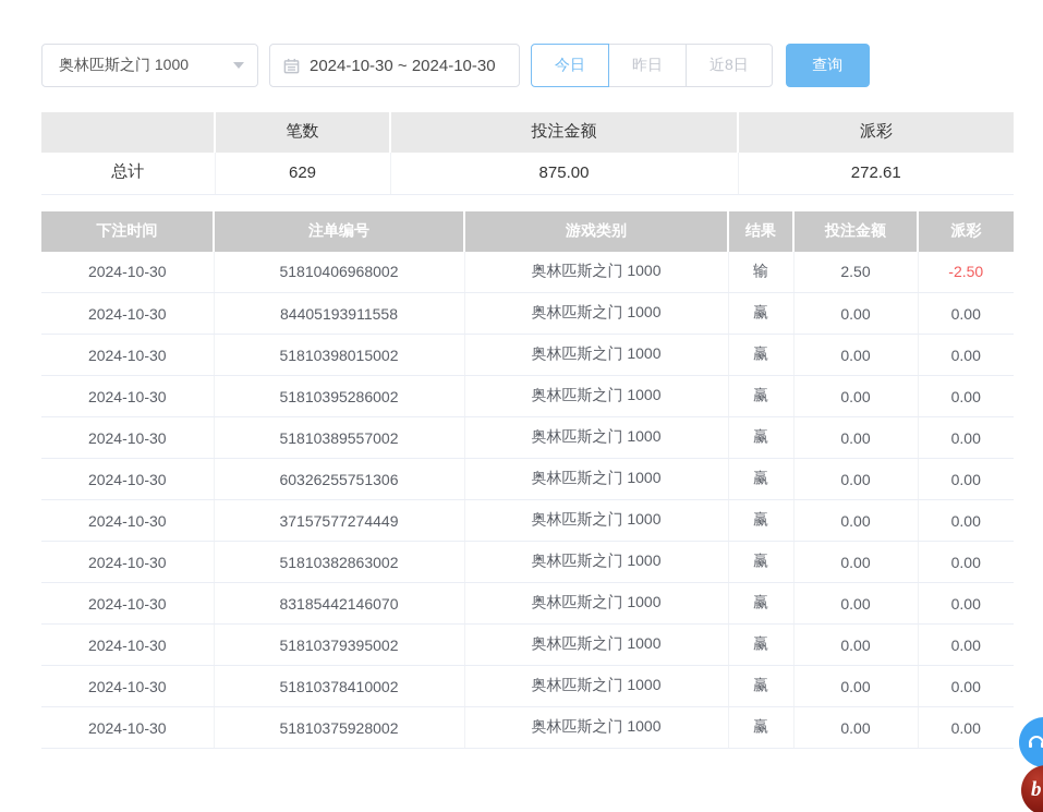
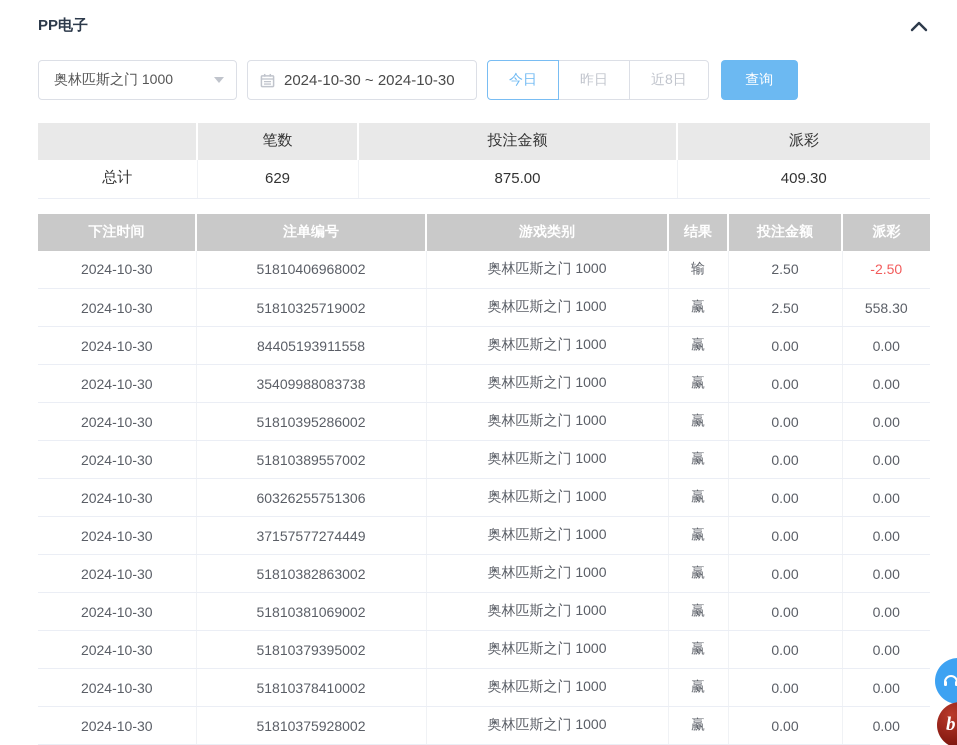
+ PP电子
  奥林匹斯之门 1000
  2024-10-30 ~ 2024-10-30
  今日
  昨日
  近8日
  查询
  		笔数	投注金额	派彩
- 总计	629	875.00	272.61
+ 总计	629	875.00	409.30
  	下注时间	注单编号	游戏类别	结果	投注金额	派彩
  2024-10-30	51810406968002	奥林匹斯之门 1000	输	2.50	-2.50
+ 2024-10-30	51810325719002	奥林匹斯之门 1000	赢	2.50	558.30
  2024-10-30	84405193911558	奥林匹斯之门 1000	赢	0.00	0.00
- 2024-10-30	51810398015002	奥林匹斯之门 1000	赢	0.00	0.00
+ 2024-10-30	35409988083738	奥林匹斯之门 1000	赢	0.00	0.00
  2024-10-30	51810395286002	奥林匹斯之门 1000	赢	0.00	0.00
  2024-10-30	51810389557002	奥林匹斯之门 1000	赢	0.00	0.00
  2024-10-30	60326255751306	奥林匹斯之门 1000	赢	0.00	0.00
  2024-10-30	37157577274449	奥林匹斯之门 1000	赢	0.00	0.00
  2024-10-30	51810382863002	奥林匹斯之门 1000	赢	0.00	0.00
- 2024-10-30	83185442146070	奥林匹斯之门 1000	赢	0.00	0.00
+ 2024-10-30	51810381069002	奥林匹斯之门 1000	赢	0.00	0.00
  2024-10-30	51810379395002	奥林匹斯之门 1000	赢	0.00	0.00
  2024-10-30	51810378410002	奥林匹斯之门 1000	赢	0.00	0.00
  2024-10-30	51810375928002	奥林匹斯之门 1000	赢	0.00	0.00
  b
